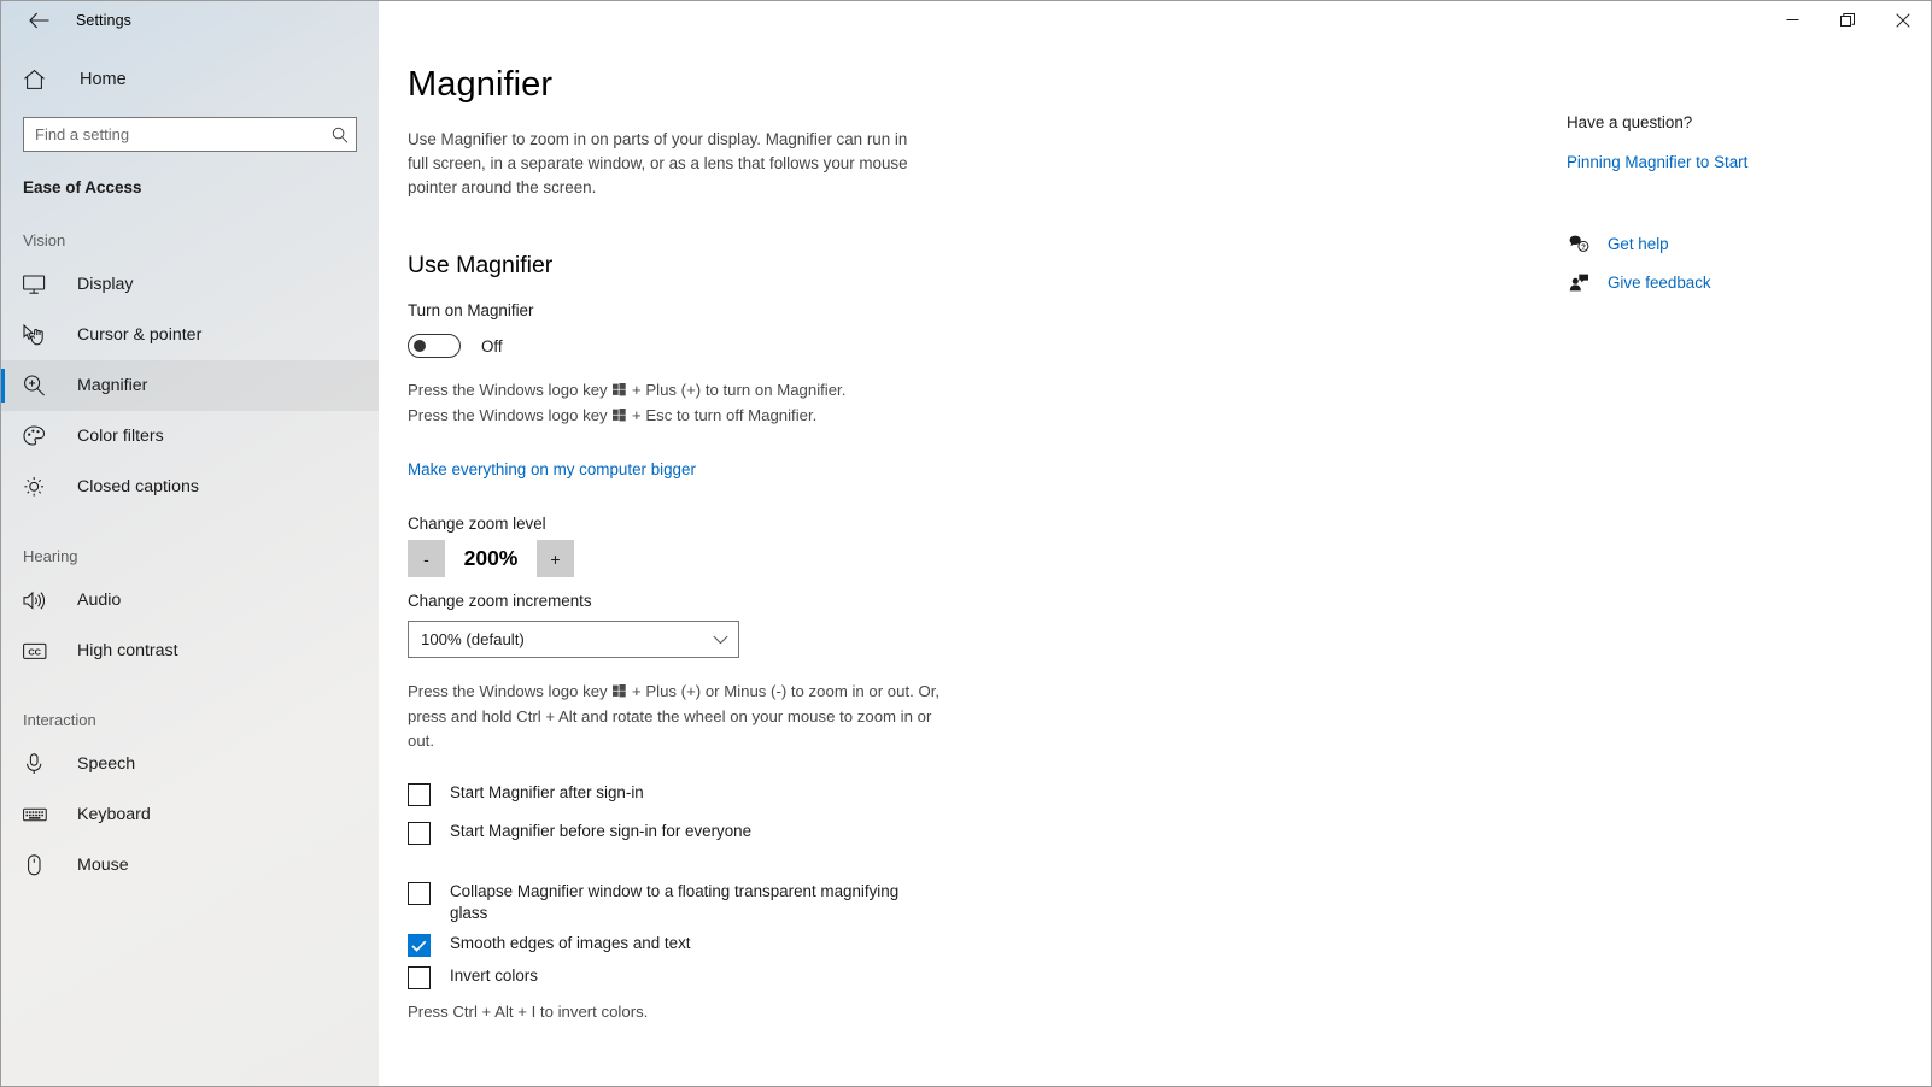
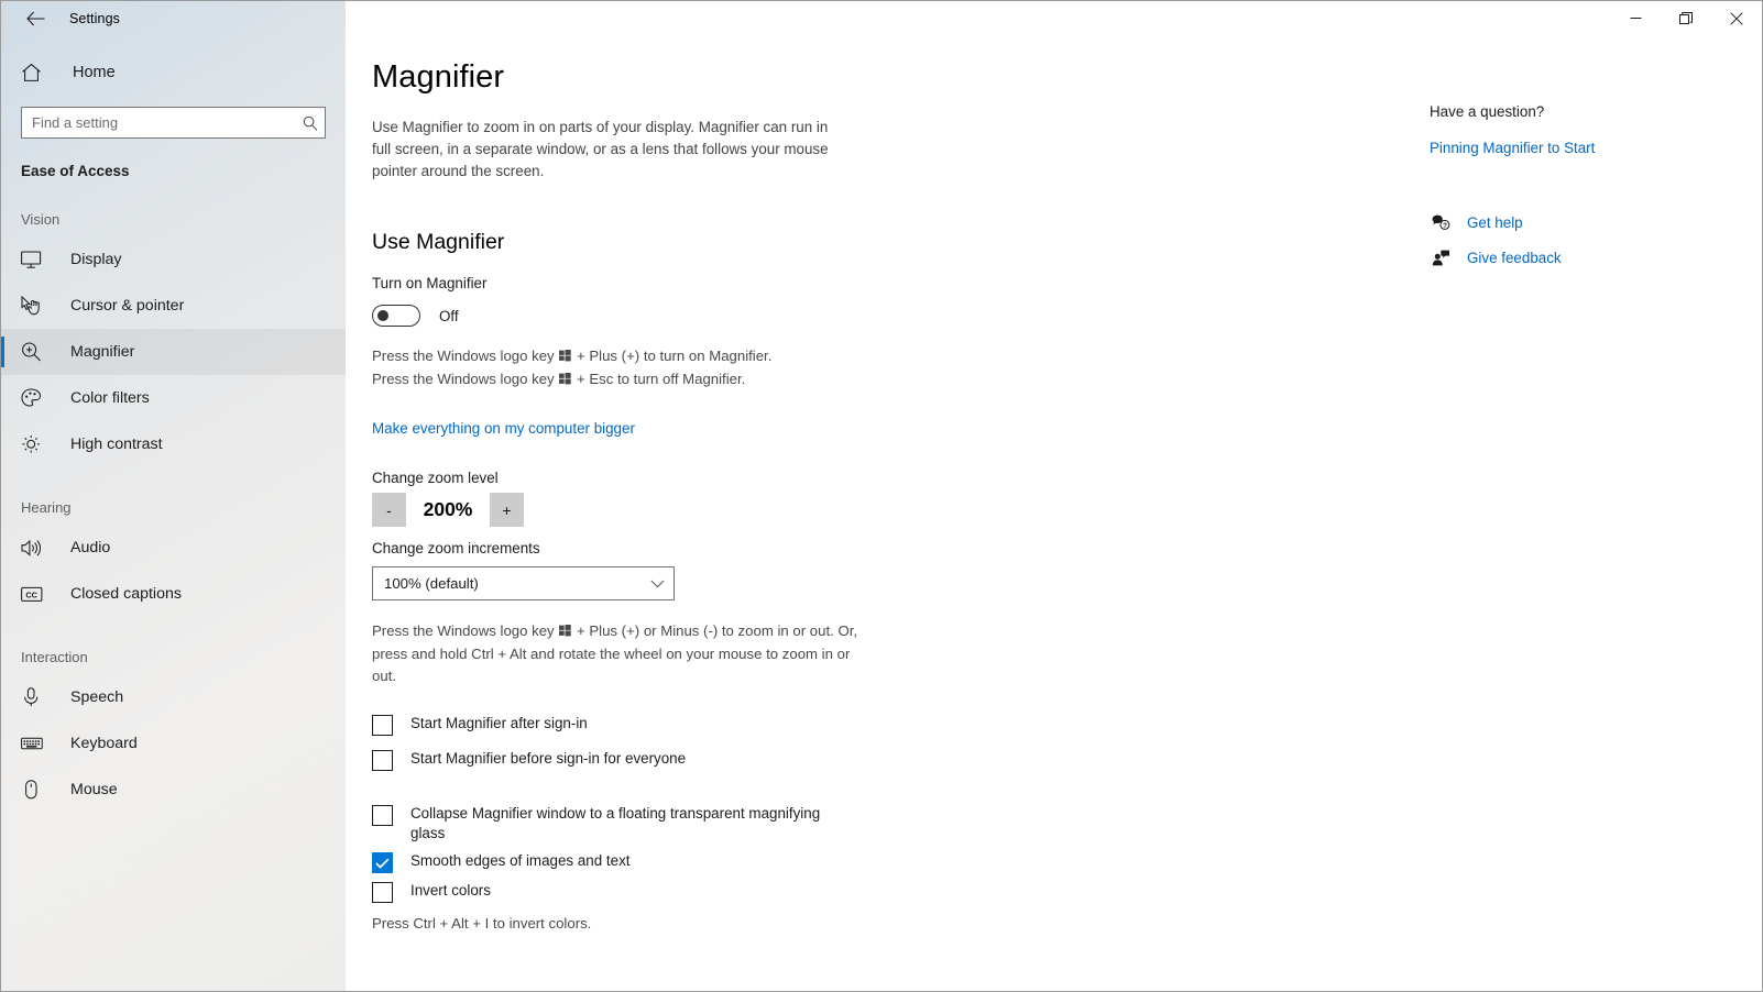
  Settings
  Home
  Find a setting
  Ease of Access
  Vision
  Display
  Cursor & pointer
  Magnifier
  Color filters
- Closed captions
+ High contrast
  Hearing
  Audio
  CC
- High contrast
+ Closed captions
  Interaction
  Speech
  Keyboard
  Mouse
  Magnifier
  Use Magnifier to zoom in on parts of your display. Magnifier can run in full screen, in a separate window, or as a lens that follows your mouse pointer around the screen.
  Use Magnifier
  Turn on Magnifier
  Off
  Press the Windows logo key + Plus (+) to turn on Magnifier.
  Press the Windows logo key + Esc to turn off Magnifier.
  Make everything on my computer bigger
  Change zoom level
  -
  200%
  +
  Change zoom increments
  100% (default)
  Press the Windows logo key + Plus (+) or Minus (-) to zoom in or out. Or, press and hold Ctrl + Alt and rotate the wheel on your mouse to zoom in or out.
  Start Magnifier after sign-in
  Start Magnifier before sign-in for everyone
  Collapse Magnifier window to a floating transparent magnifying glass
  Smooth edges of images and text
  Invert colors
  Press Ctrl + Alt + I to invert colors.
  Have a question?
  Pinning Magnifier to Start
  Get help
  Give feedback
